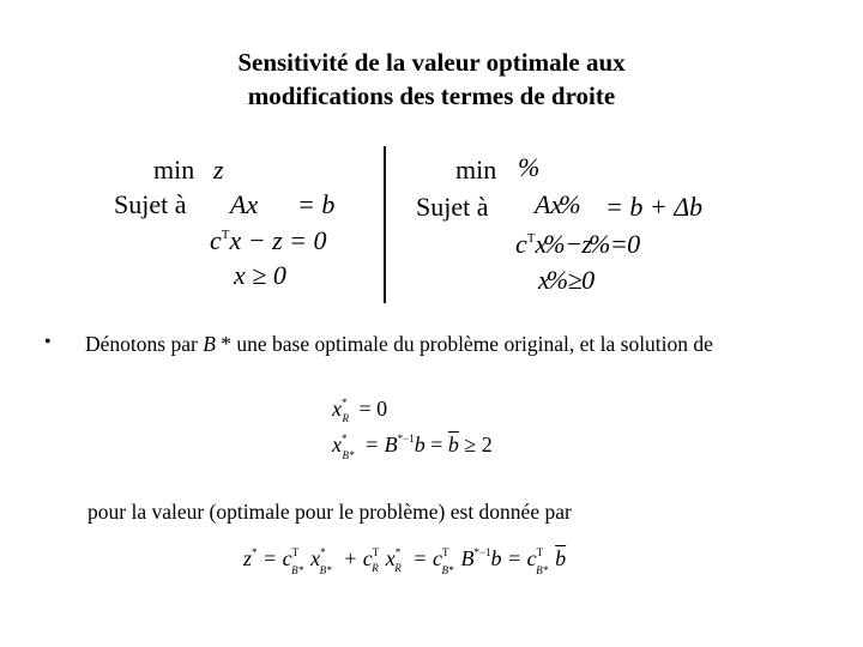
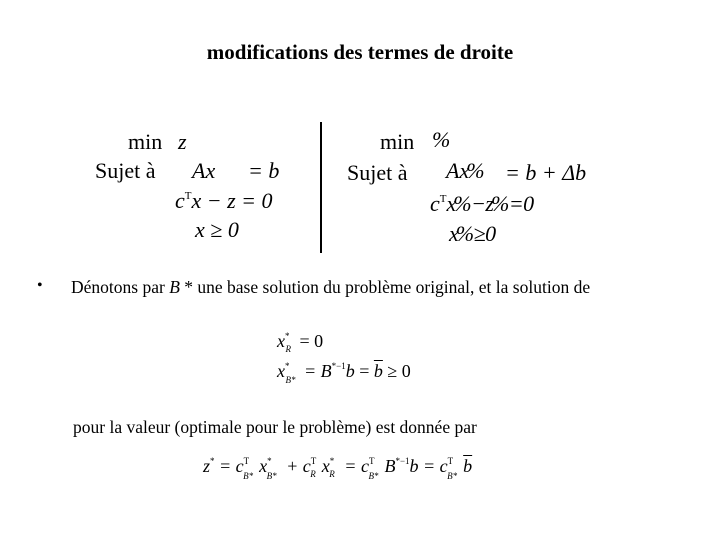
- Sensitivité de la valeur optimale aux
  modifications des termes de droite
  min
  z
  Sujet à
  Ax
  = b
  cTx − z = 0
  x ≥ 0
  min
  %
  Sujet à
  Ax%
  = b + Δb
  cTx% − z% = 0
  x% ≥ 0
  •
- Dénotons par B * une base optimale du problème original, et la solution de
+ Dénotons par B * une base solution du problème original, et la solution de
  x*R = 0
- x*B* = B*−1b = b ≥ 2
+ x*B* = B*−1b = b ≥ 0
  pour la valeur (optimale pour le problème) est donnée par
  z* = cTB*x*B* + cTRx*R = cTB*B*−1b = cTB*b
